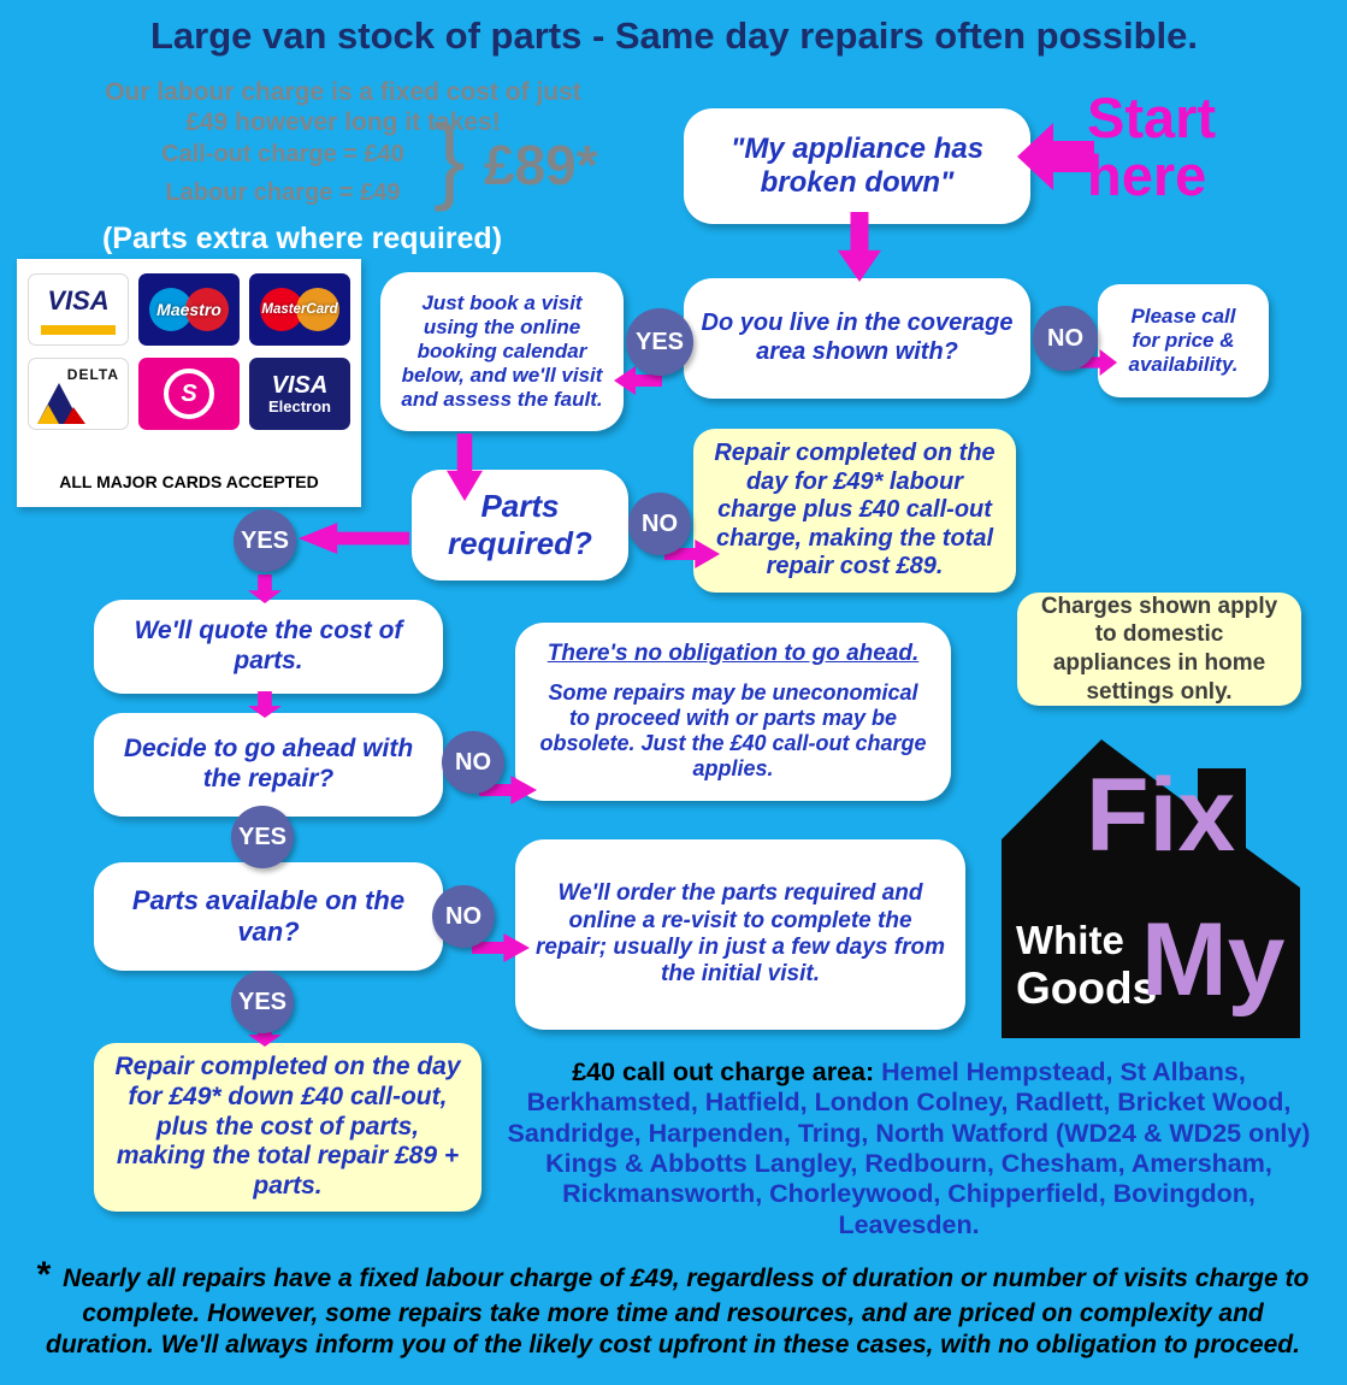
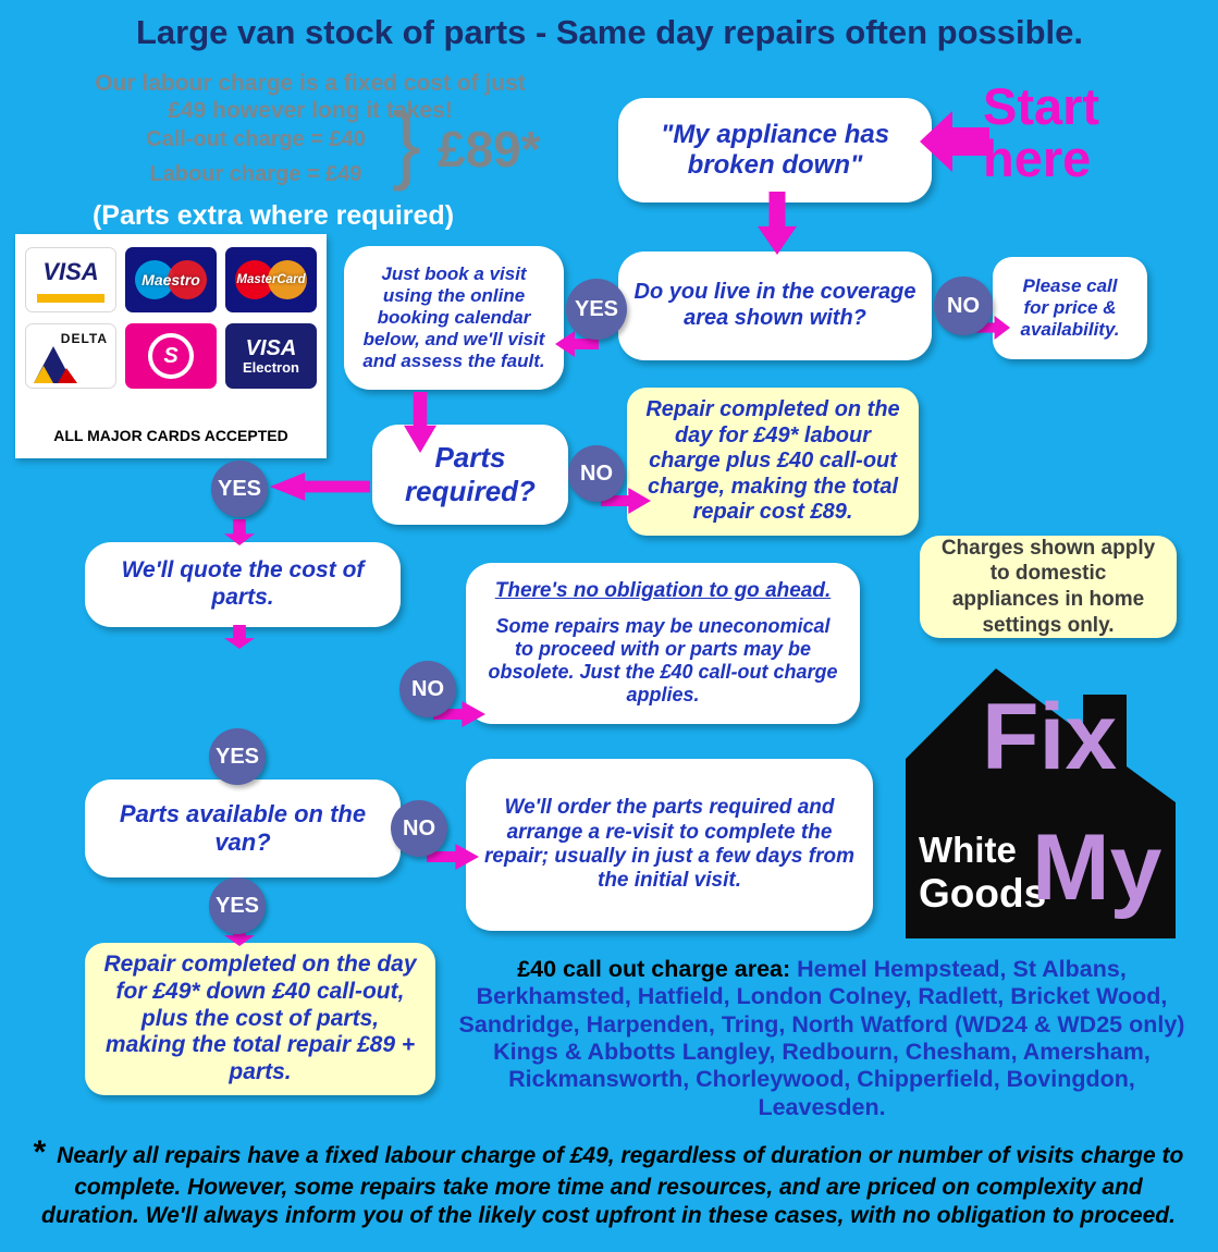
  Large van stock of parts - Same day repairs often possible.
  Our labour charge is a fixed cost of just £49 however long it takes!
  Call-out charge = £40
  Labour charge = £49
  }
  £89*
  (Parts extra where required)
  VISA
  Maestro
  MasterCard
  DELTA
  S
  VISA
  Electron
  ALL MAJOR CARDS ACCEPTED
  Start
  here
  "My appliance has broken down"
  Do you live in the coverage area shown with?
  Please call for price & availability.
  Just book a visit using the online booking calendar below, and we'll visit and assess the fault.
  Parts required?
  Repair completed on the day for £49* labour charge plus £40 call-out charge, making the total repair cost £89.
  We'll quote the cost of parts.
- Decide to go ahead with the repair?
  There's no obligation to go ahead.
  Some repairs may be uneconomical to proceed with or parts may be obsolete. Just the £40 call-out charge applies.
  Parts available on the van?
- We'll order the parts required and online a re-visit to complete the repair; usually in just a few days from the initial visit.
+ We'll order the parts required and arrange a re-visit to complete the repair; usually in just a few days from the initial visit.
  Repair completed on the day for £49* down £40 call-out, plus the cost of parts, making the total repair £89 + parts.
  Charges shown apply to domestic appliances in home settings only.
  YES
  NO
  NO
  YES
  NO
  YES
  NO
  YES
  Fix
  White
  Goods
  My
  £40 call out charge area: Hemel Hempstead, St Albans, Berkhamsted, Hatfield, London Colney, Radlett, Bricket Wood, Sandridge, Harpenden, Tring, North Watford (WD24 & WD25 only) Kings & Abbotts Langley, Redbourn, Chesham, Amersham, Rickmansworth, Chorleywood, Chipperfield, Bovingdon, Leavesden.
  * Nearly all repairs have a fixed labour charge of £49, regardless of duration or number of visits charge to complete. However, some repairs take more time and resources, and are priced on complexity and duration. We'll always inform you of the likely cost upfront in these cases, with no obligation to proceed.
